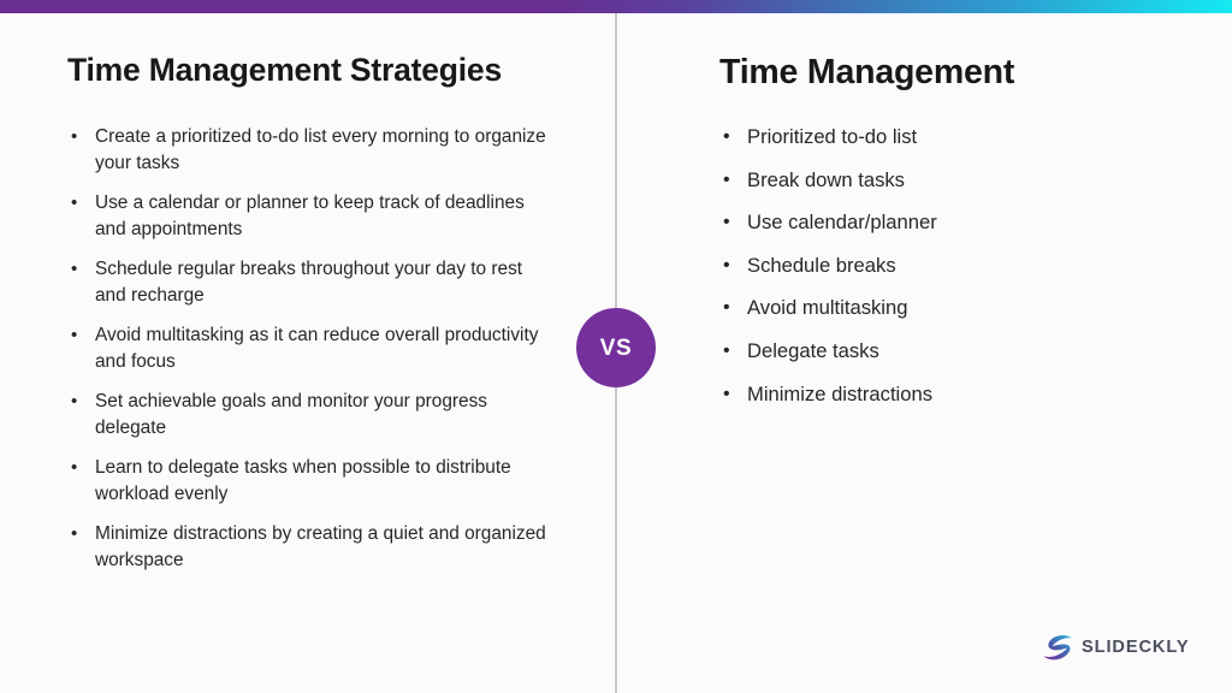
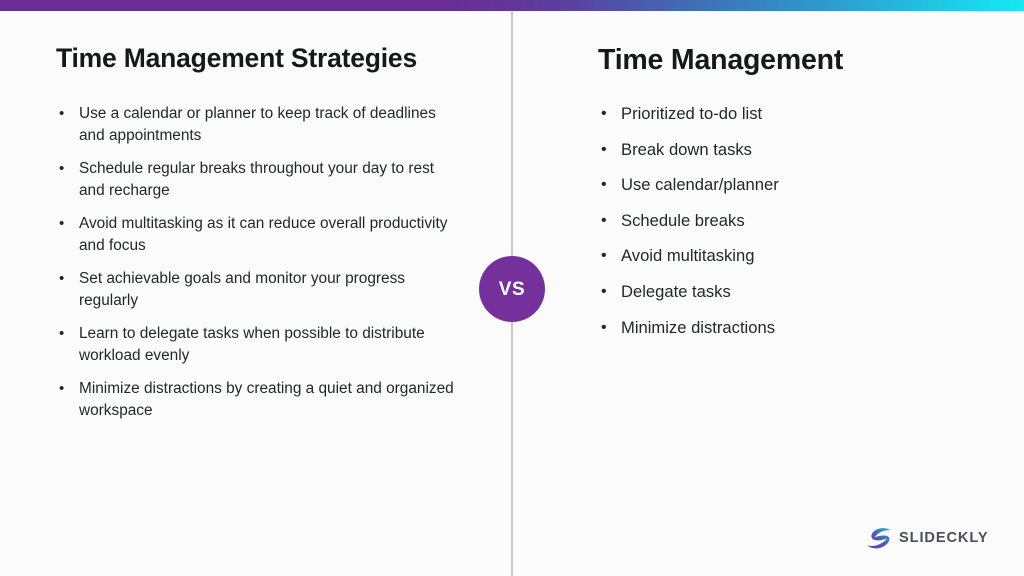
  Time Management Strategies
- Create a prioritized to-do list every morning to organize your tasks
  Use a calendar or planner to keep track of deadlines and appointments
  Schedule regular breaks throughout your day to rest and recharge
  Avoid multitasking as it can reduce overall productivity and focus
- Set achievable goals and monitor your progress delegate
+ Set achievable goals and monitor your progress regularly
  Learn to delegate tasks when possible to distribute workload evenly
  Minimize distractions by creating a quiet and organized workspace
  Time Management
  Prioritized to-do list
  Break down tasks
  Use calendar/planner
  Schedule breaks
  Avoid multitasking
  Delegate tasks
  Minimize distractions
  VS
  SLIDECKLY
